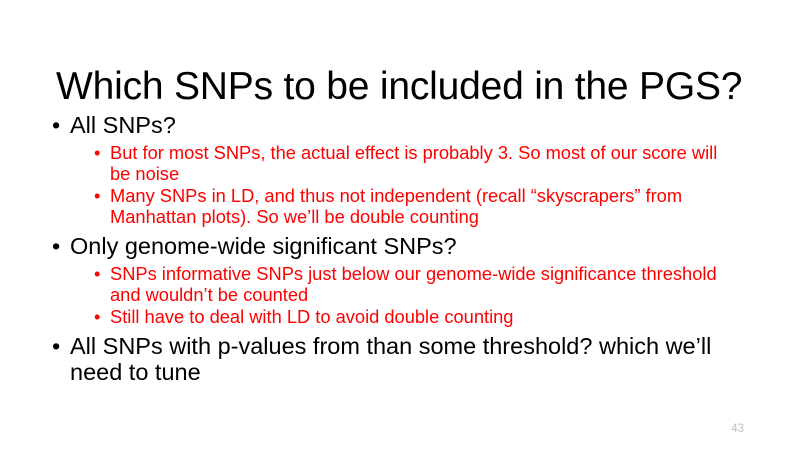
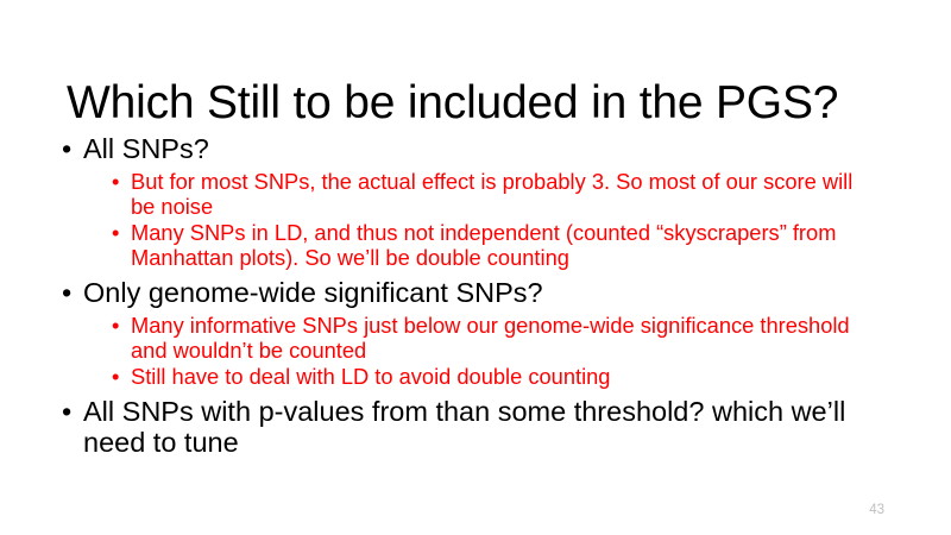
- Which SNPs to be included in the PGS?
+ Which Still to be included in the PGS?
  •
  All SNPs?
  •
  But for most SNPs, the actual effect is probably 3. So most of our score will be noise
  •
- Many SNPs in LD, and thus not independent (recall “skyscrapers” from Manhattan plots). So we’ll be double counting
+ Many SNPs in LD, and thus not independent (counted “skyscrapers” from Manhattan plots). So we’ll be double counting
  •
  Only genome-wide significant SNPs?
  •
- SNPs informative SNPs just below our genome-wide significance threshold and wouldn’t be counted
+ Many informative SNPs just below our genome-wide significance threshold and wouldn’t be counted
  •
  Still have to deal with LD to avoid double counting
  •
  All SNPs with p-values from than some threshold? which we’ll need to tune
  43
